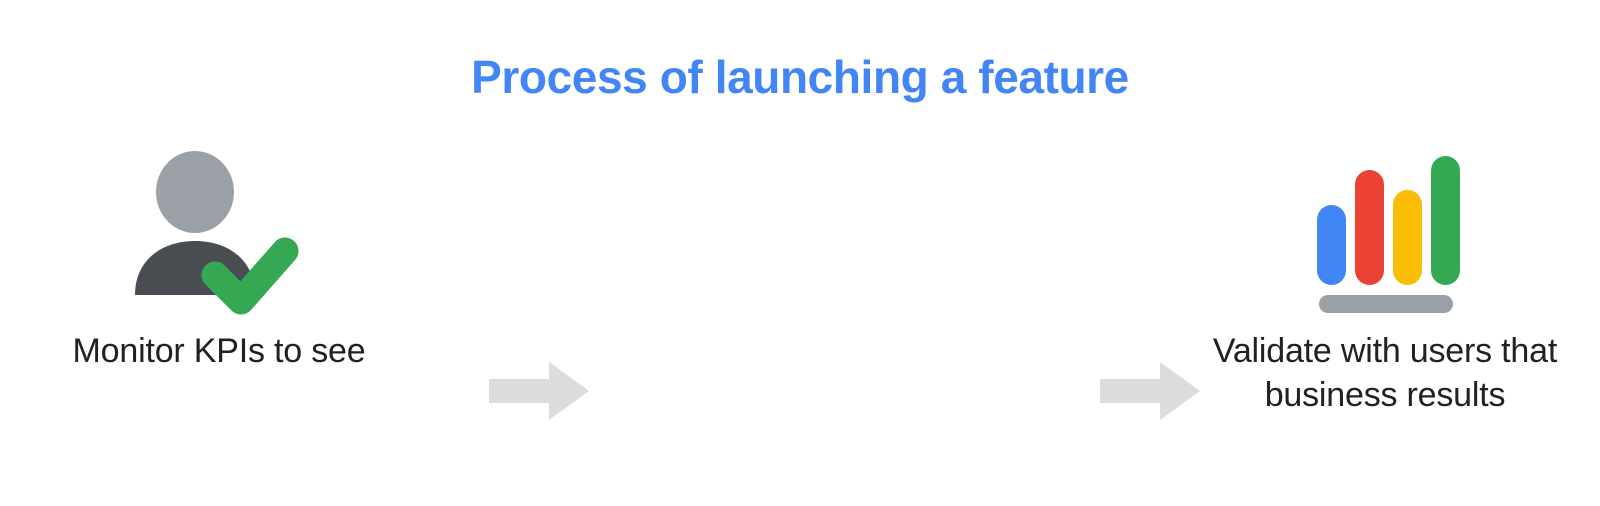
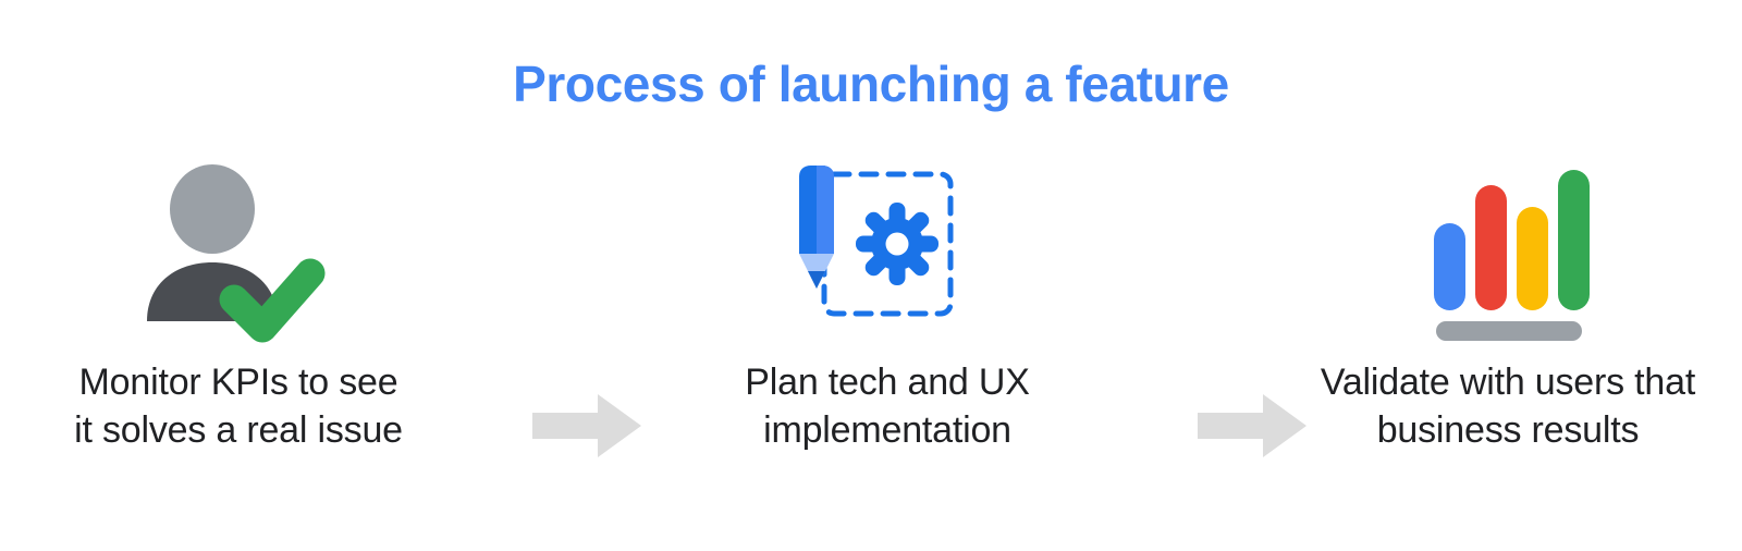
  Process of launching a feature
  Monitor KPIs to see
+ it solves a real issue
+ Plan tech and UX
+ implementation
  Validate with users that
  business results
